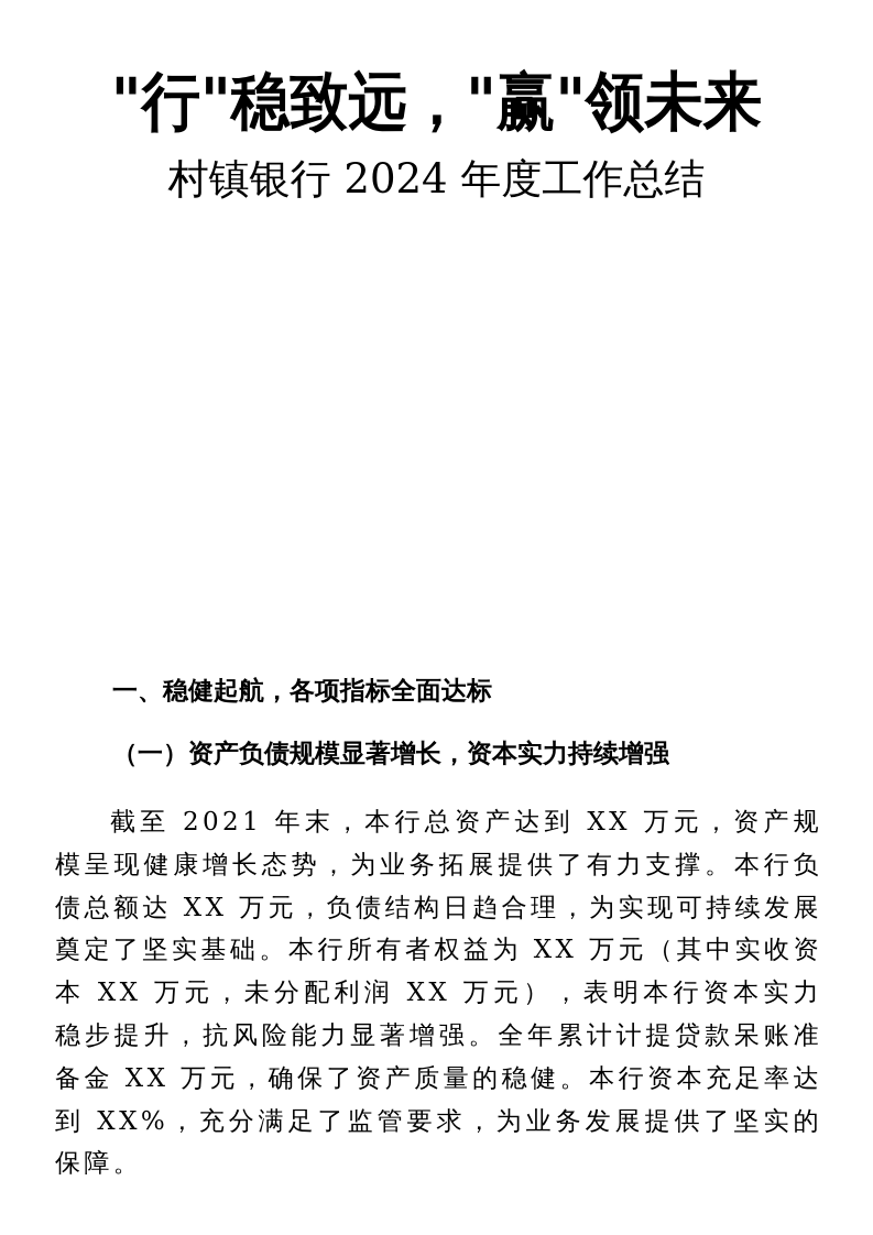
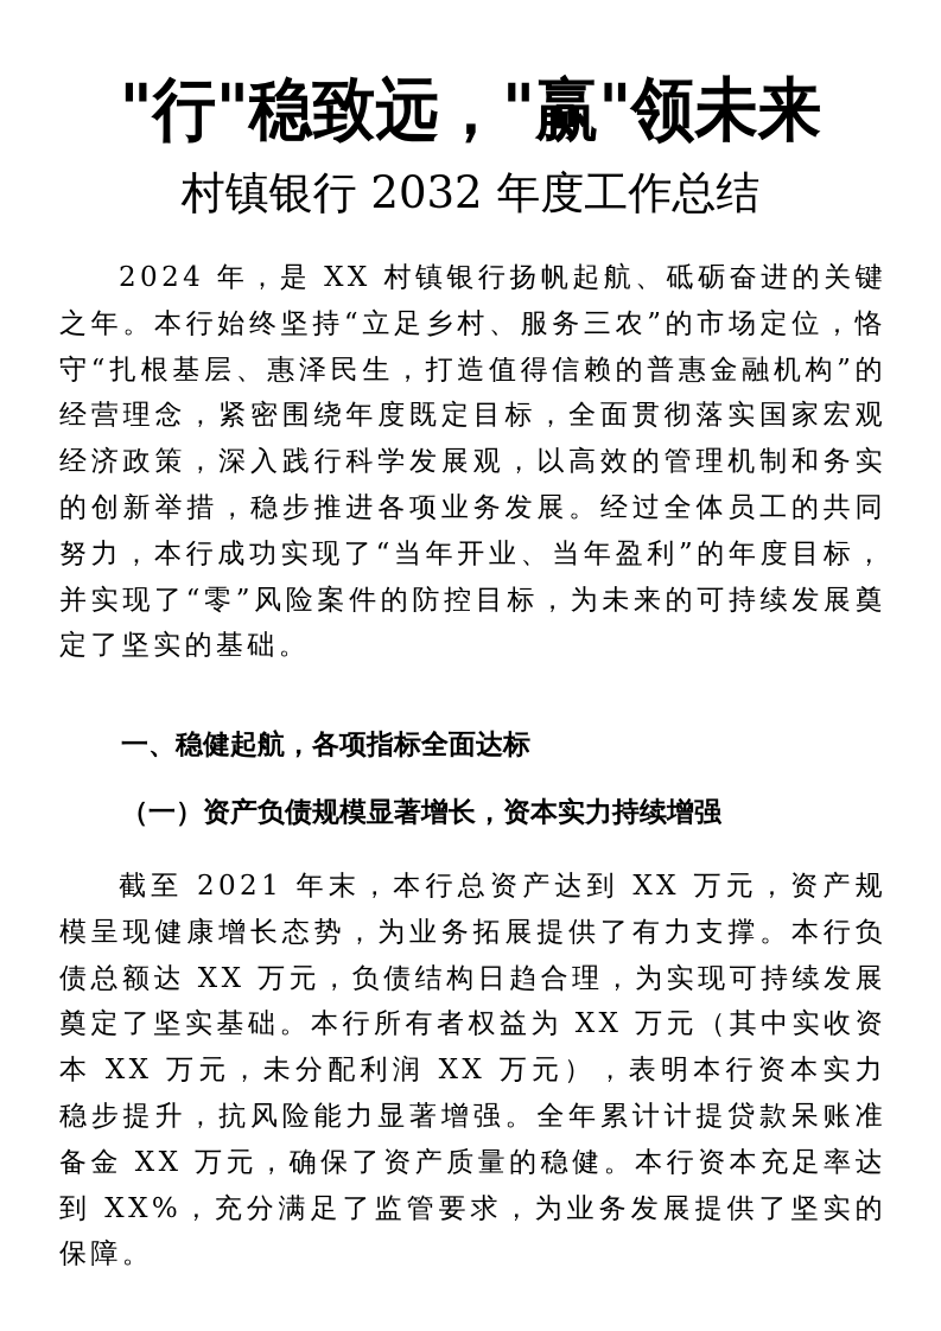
  "行"稳致远，"赢"领未来
- 村镇银行 2024 年度工作总结
+ 村镇银行 2032 年度工作总结
+ 2024 年，是 XX 村镇银行扬帆起航、砥砺奋进的关键之年。本行始终坚持“立足乡村、服务三农”的市场定位，恪守“扎根基层、惠泽民生，打造值得信赖的普惠金融机构”的经营理念，紧密围绕年度既定目标，全面贯彻落实国家宏观经济政策，深入践行科学发展观，以高效的管理机制和务实的创新举措，稳步推进各项业务发展。经过全体员工的共同努力，本行成功实现了“当年开业、当年盈利”的年度目标，并实现了“零”风险案件的防控目标，为未来的可持续发展奠定了坚实的基础。
  一、稳健起航，各项指标全面达标
  （一）资产负债规模显著增长，资本实力持续增强
  截至 2021 年末，本行总资产达到 XX 万元，资产规模呈现健康增长态势，为业务拓展提供了有力支撑。本行负债总额达 XX 万元，负债结构日趋合理，为实现可持续发展奠定了坚实基础。本行所有者权益为 XX 万元（其中实收资本 XX 万元，未分配利润 XX 万元），表明本行资本实力稳步提升，抗风险能力显著增强。全年累计计提贷款呆账准备金 XX 万元，确保了资产质量的稳健。本行资本充足率达到 XX%，充分满足了监管要求，为业务发展提供了坚实的保障。
